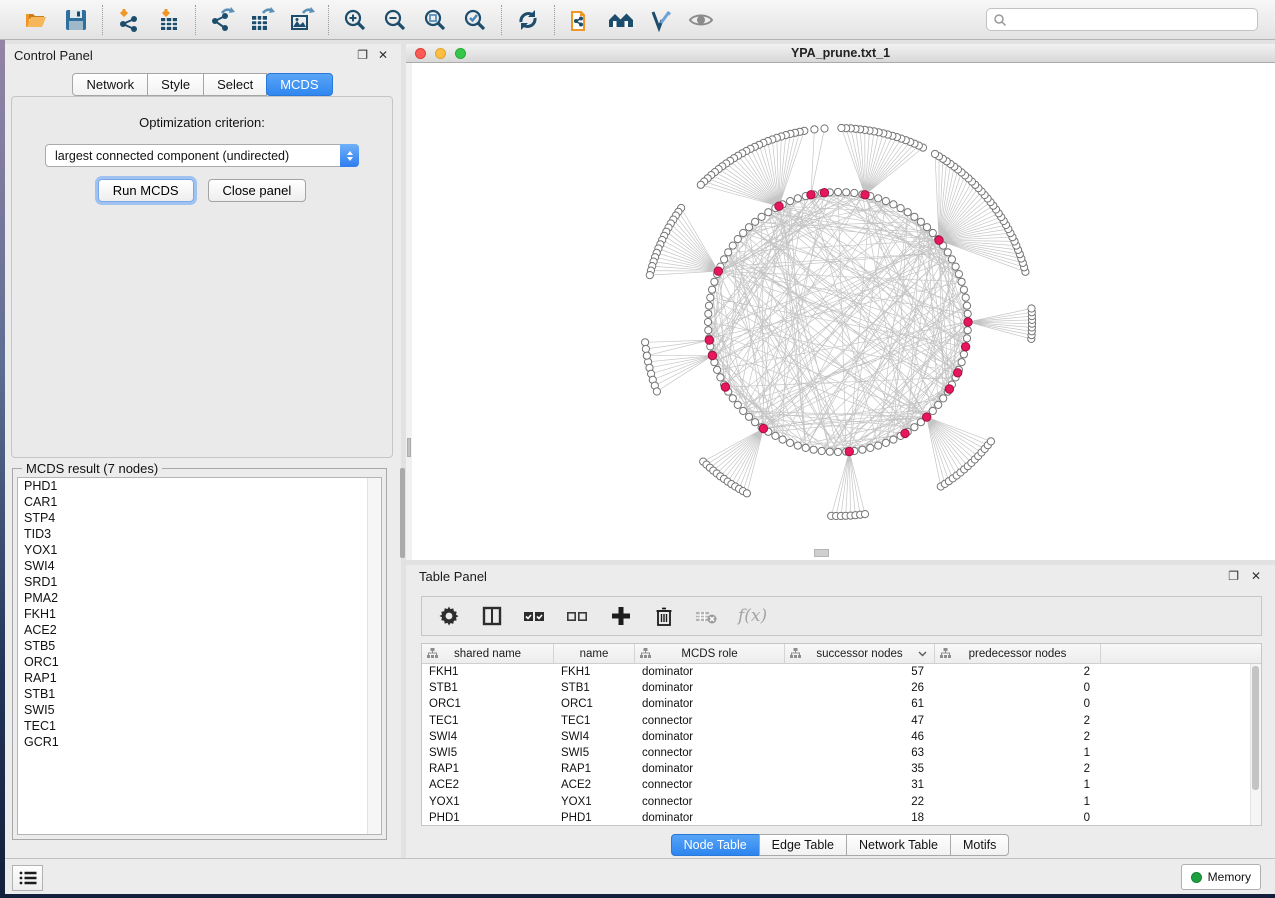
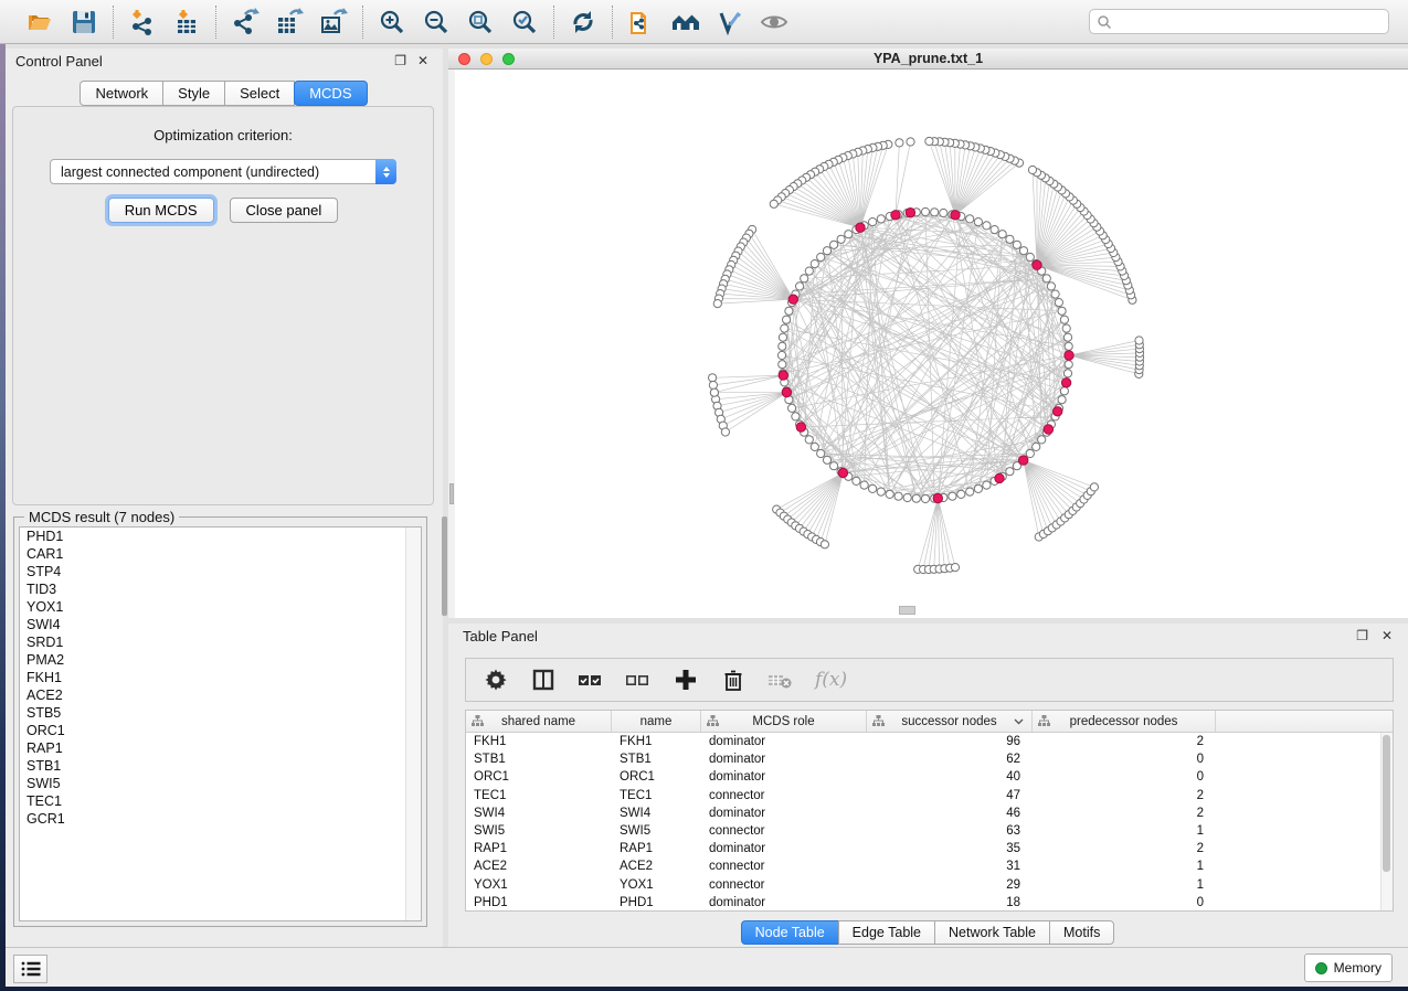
  Control Panel
  ❐
  ✕
  Network
  Style
  Select
  MCDS
  Optimization criterion:
  largest connected component (undirected)
  Run MCDS
  Close panel
  MCDS result (7 nodes)
  PHD1
  CAR1
  STP4
  TID3
  YOX1
  SWI4
  SRD1
  PMA2
  FKH1
  ACE2
  STB5
  ORC1
  RAP1
  STB1
  SWI5
  TEC1
  GCR1
  YPA_prune.txt_1
  Table Panel
  ❐
  ✕
  f(x)
  shared name
  name
  MCDS role
  successor nodes
  predecessor nodes
  FKH1
  FKH1
  dominator
- 57
+ 96
  2
  STB1
  STB1
  dominator
- 26
+ 62
  0
  ORC1
  ORC1
  dominator
- 61
+ 40
  0
  TEC1
  TEC1
  connector
  47
  2
  SWI4
  SWI4
  dominator
  46
  2
  SWI5
  SWI5
  connector
  63
  1
  RAP1
  RAP1
  dominator
  35
  2
  ACE2
  ACE2
  connector
  31
  1
  YOX1
  YOX1
  connector
- 22
+ 29
  1
  PHD1
  PHD1
  dominator
  18
  0
  Node Table
  Edge Table
  Network Table
  Motifs
  Memory
